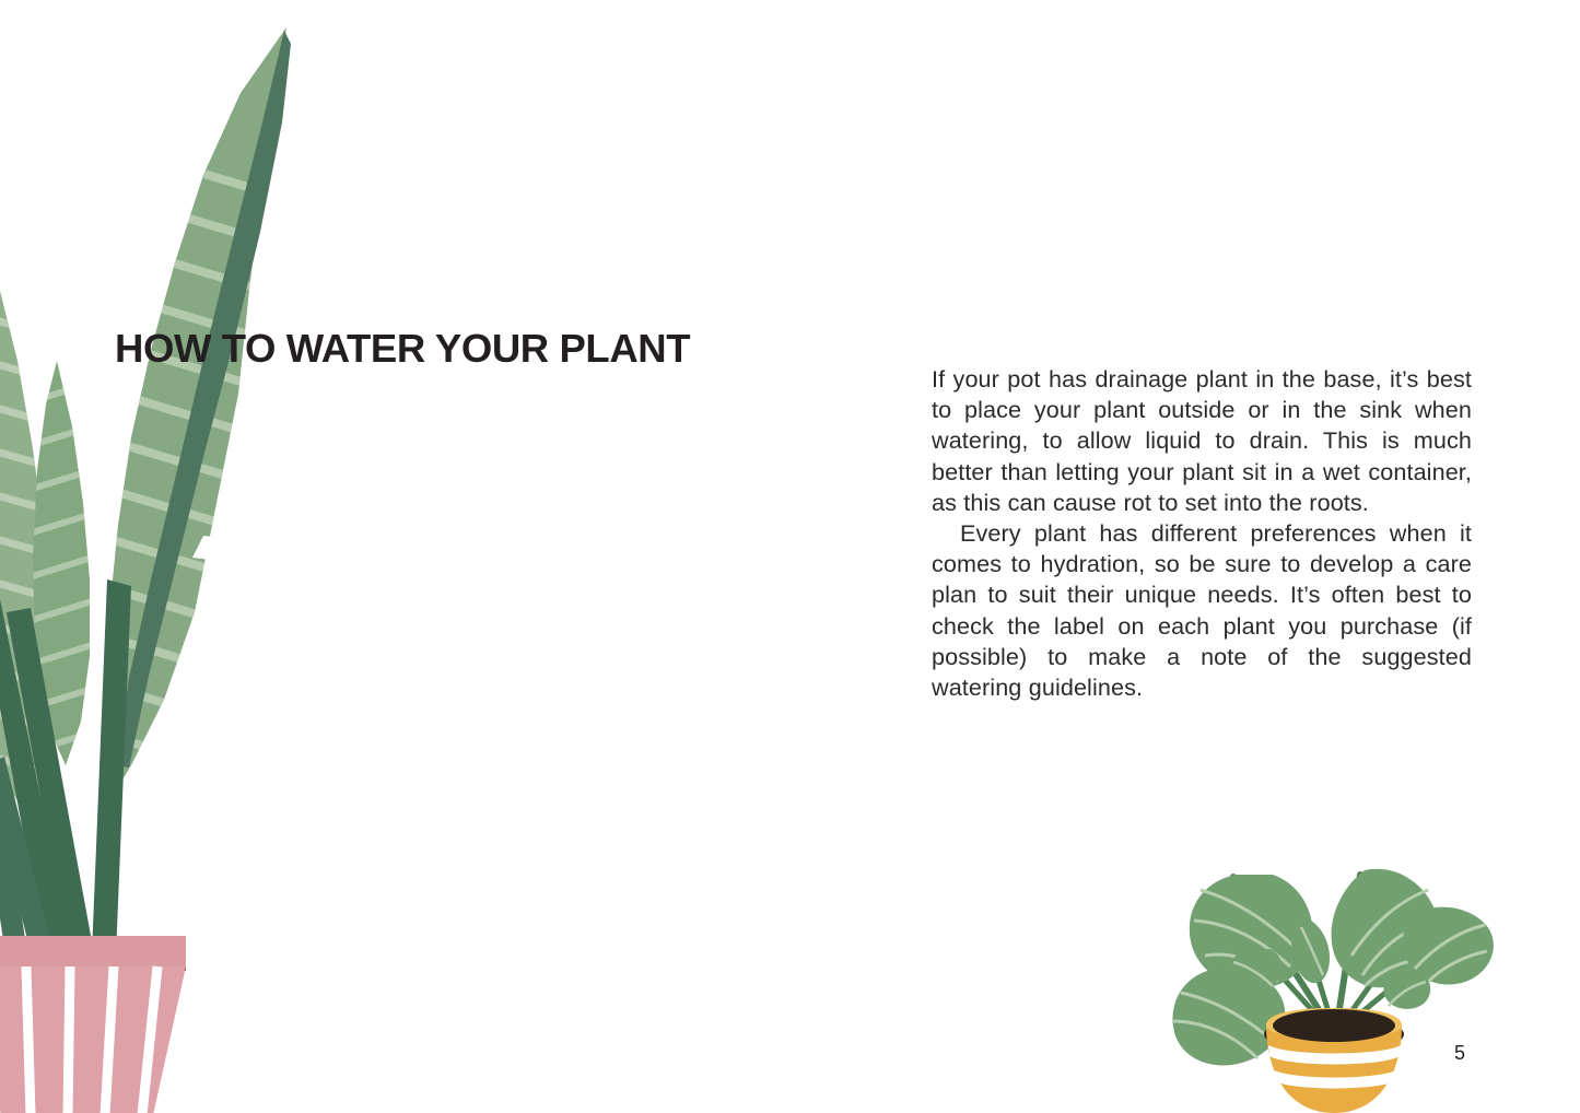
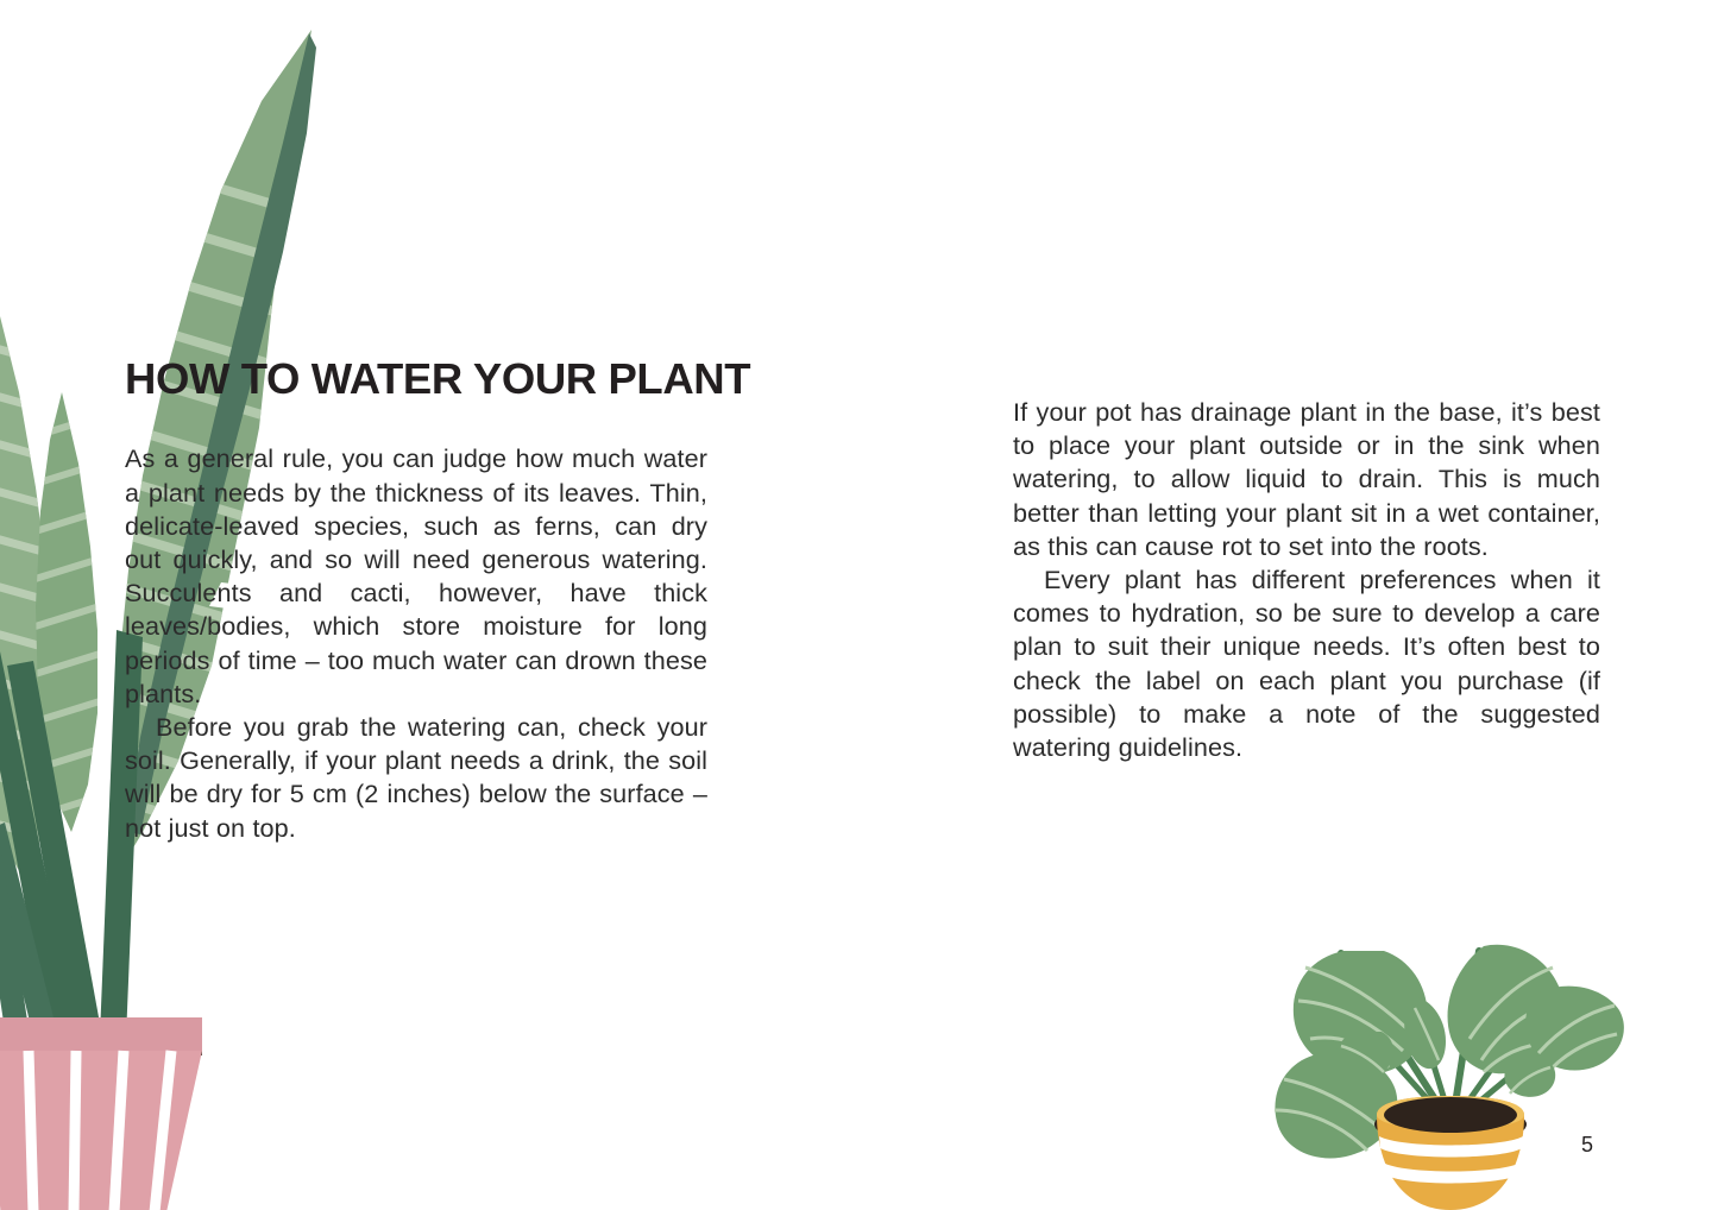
  HOW TO WATER YOUR PLANT
+ As a general rule, you can judge how much water a plant needs by the thickness of its leaves. Thin, delicate-leaved species, such as ferns, can dry out quickly, and so will need generous watering. Succulents and cacti, however, have thick leaves/bodies, which store moisture for long periods of time – too much water can drown these plants.
+ Before you grab the watering can, check your soil. Generally, if your plant needs a drink, the soil will be dry for 5 cm (2 inches) below the surface – not just on top.
  If your pot has drainage plant in the base, it’s best to place your plant outside or in the sink when watering, to allow liquid to drain. This is much better than letting your plant sit in a wet container, as this can cause rot to set into the roots.
  Every plant has different preferences when it comes to hydration, so be sure to develop a care plan to suit their unique needs. It’s often best to check the label on each plant you purchase (if possible) to make a note of the suggested watering guidelines.
  5
